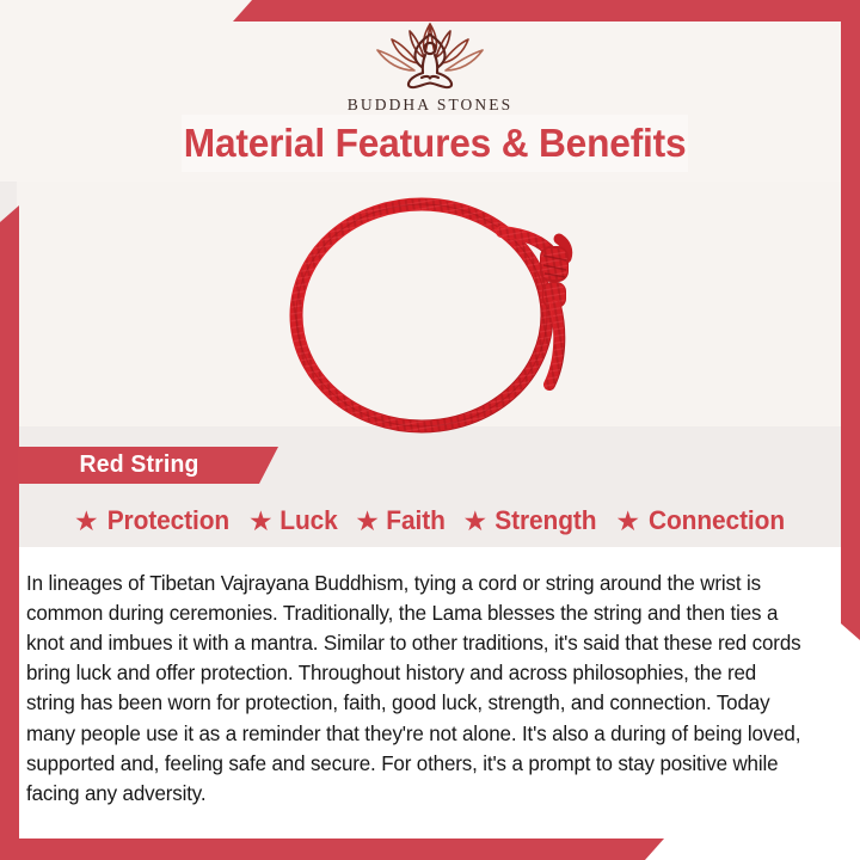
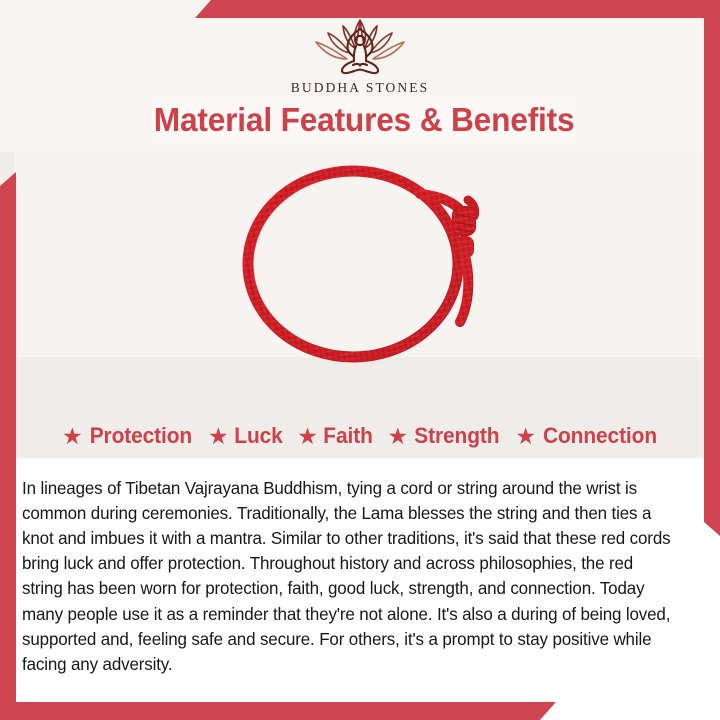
  BUDDHA STONES
  Material Features & Benefits
- Red String
  ★
  Protection
  ★
  Luck
  ★
  Faith
  ★
  Strength
  ★
  Connection
  In lineages of Tibetan Vajrayana Buddhism, tying a cord or string around the wrist is common during ceremonies. Traditionally, the Lama blesses the string and then ties a knot and imbues it with a mantra. Similar to other traditions, it's said that these red cords bring luck and offer protection. Throughout history and across philosophies, the red string has been worn for protection, faith, good luck, strength, and connection. Today many people use it as a reminder that they're not alone. It's also a during of being loved, supported and, feeling safe and secure. For others, it's a prompt to stay positive while facing any adversity.
